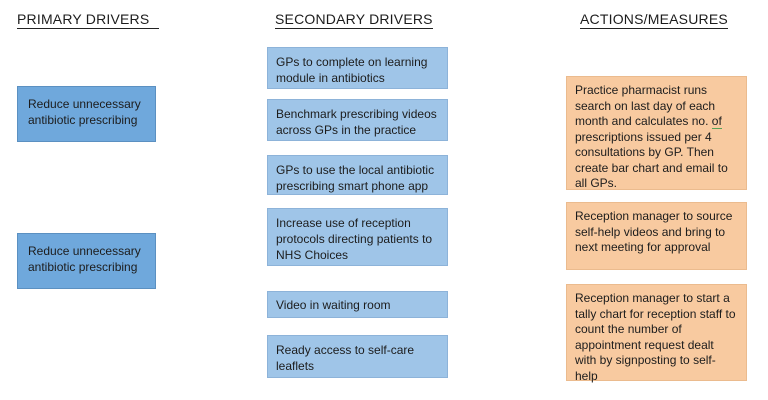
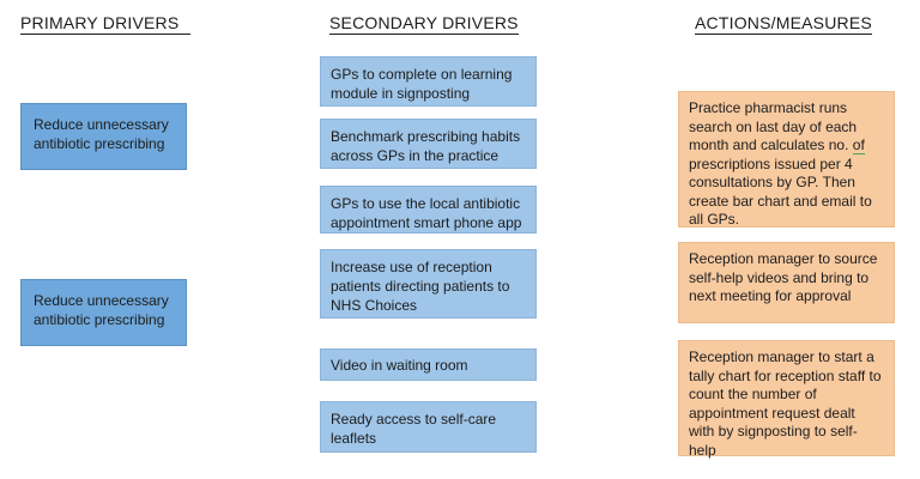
  PRIMARY DRIVERS
  SECONDARY DRIVERS
  ACTIONS/MEASURES
  Reduce unnecessary antibiotic prescribing
  Reduce unnecessary antibiotic prescribing
- GPs to complete on learning module in antibiotics
+ GPs to complete on learning module in signposting
- Benchmark prescribing videos across GPs in the practice
+ Benchmark prescribing habits across GPs in the practice
- GPs to use the local antibiotic prescribing smart phone app
+ GPs to use the local antibiotic appointment smart phone app
- Increase use of reception protocols directing patients to NHS Choices
+ Increase use of reception patients directing patients to NHS Choices
  Video in waiting room
  Ready access to self-care leaflets
  Practice pharmacist runs search on last day of each month and calculates no. of prescriptions issued per 4 consultations by GP. Then create bar chart and email to all GPs.
  Reception manager to source self-help videos and bring to next meeting for approval
  Reception manager to start a tally chart for reception staff to count the number of appointment request dealt with by signposting to self-help
